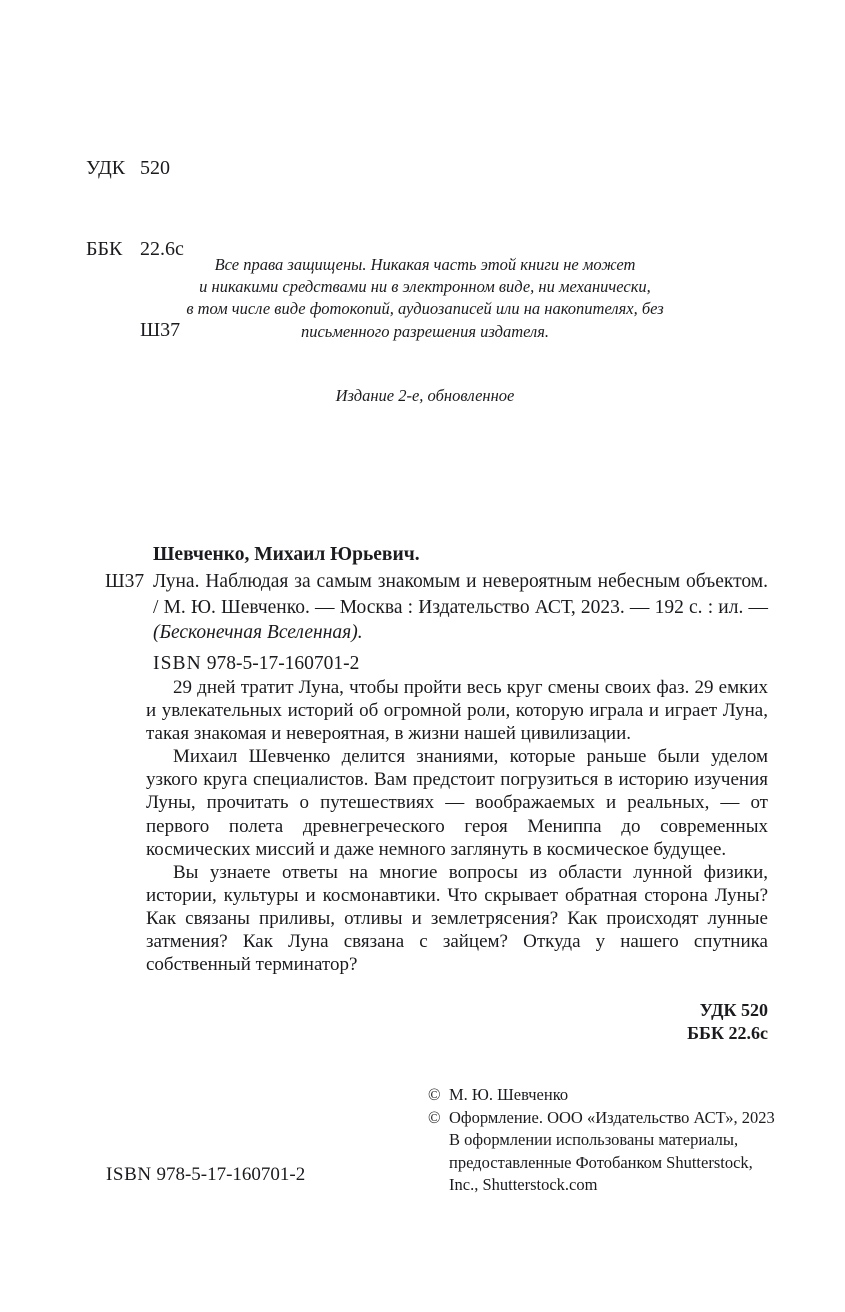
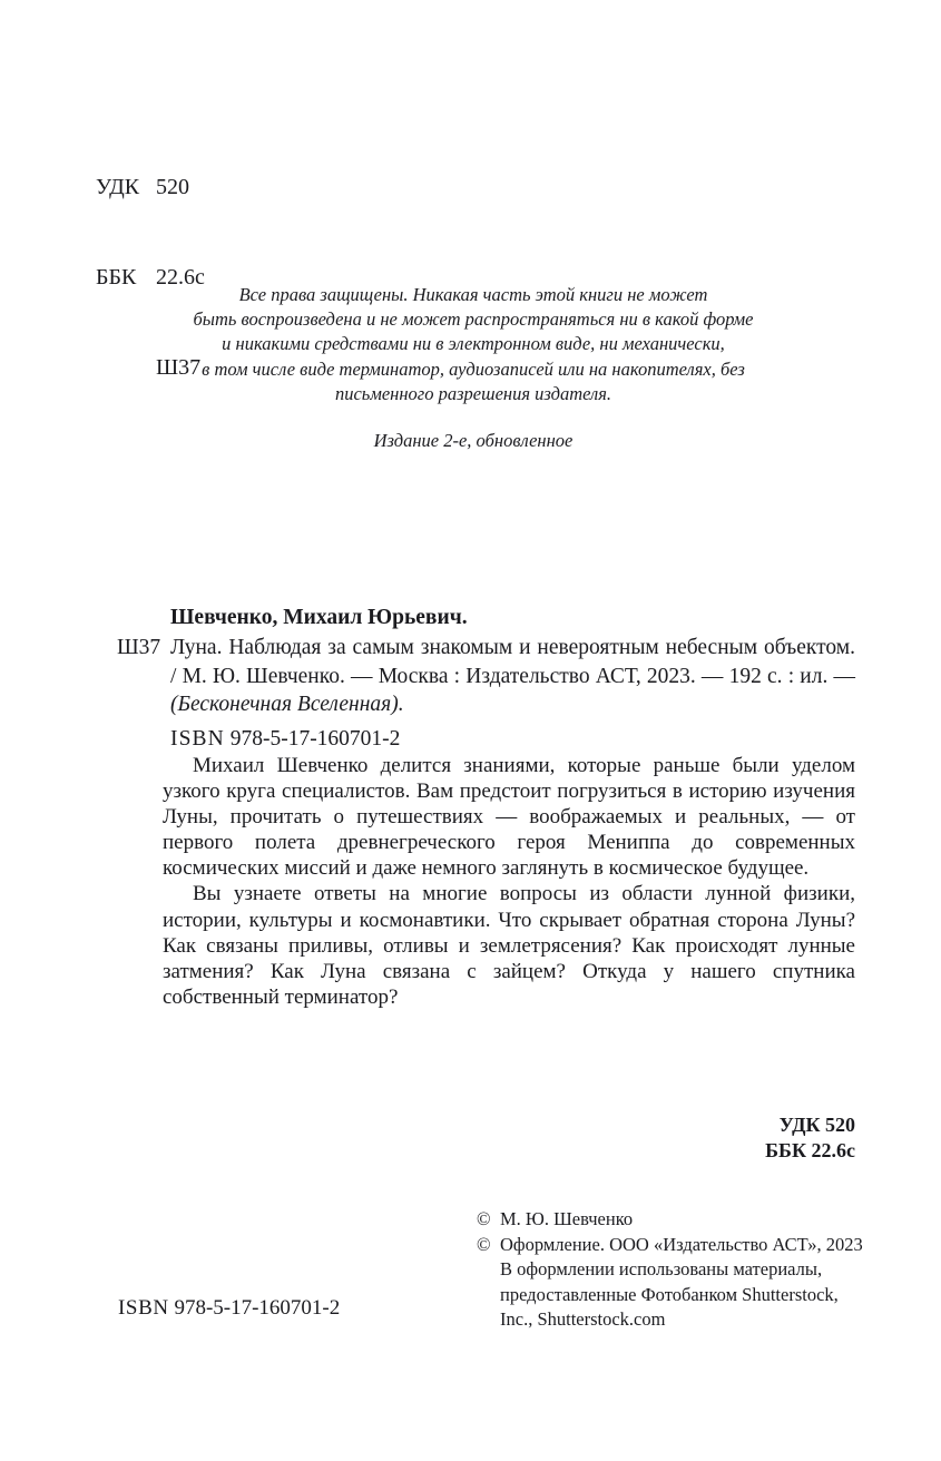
  УДК 520
  ББК 22.6с
  Ш37
  Все права защищены. Никакая часть этой книги не может
+ быть воспроизведена и не может распространяться ни в какой форме
  и никакими средствами ни в электронном виде, ни механически,
- в том числе виде фотокопий, аудиозаписей или на накопителях, без
+ в том числе виде терминатор, аудиозаписей или на накопителях, без
  письменного разрешения издателя.
  Издание 2-е, обновленное
  Шевченко, Михаил Юрьевич.
  Ш37
  Луна. Наблюдая за самым знакомым и невероятным небесным объектом. / М. Ю. Шевченко. — Москва : Издательство АСТ, 2023. — 192 с. : ил. — (Бесконечная Вселенная).
  ISBN 978-5-17-160701-2
- 29 дней тратит Луна, чтобы пройти весь круг смены своих фаз. 29 емких и увлекательных историй об огромной роли, которую играла и играет Луна, такая знакомая и невероятная, в жизни нашей цивилизации.
  Михаил Шевченко делится знаниями, которые раньше были уделом узкого круга специалистов. Вам предстоит погрузиться в историю изучения Луны, прочитать о путешествиях — воображаемых и реальных, — от первого полета древнегреческого героя Мениппа до современных космических миссий и даже немного заглянуть в космическое будущее.
  Вы узнаете ответы на многие вопросы из области лунной физики, истории, культуры и космонавтики. Что скрывает обратная сторона Луны? Как связаны приливы, отливы и землетрясения? Как происходят лунные затмения? Как Луна связана с зайцем? Откуда у нашего спутника собственный терминатор?
  УДК 520
  ББК 22.6с
  ©
  М. Ю. Шевченко
  ©
  Оформление. ООО «Издательство АСТ», 2023
  В оформлении использованы материалы,
  предоставленные Фотобанком Shutterstock,
  Inc., Shutterstock.com
  ISBN 978-5-17-160701-2
